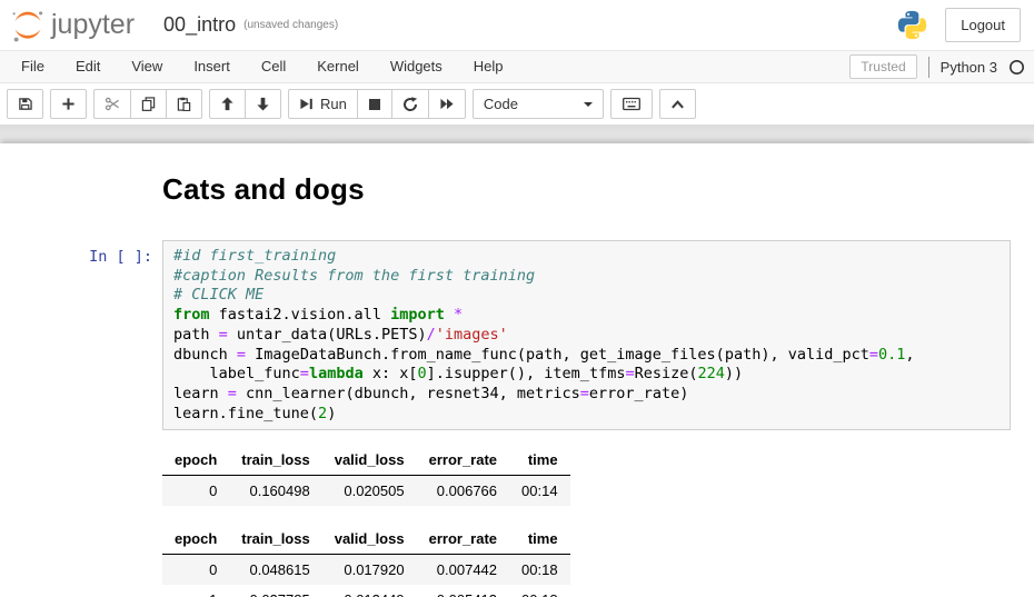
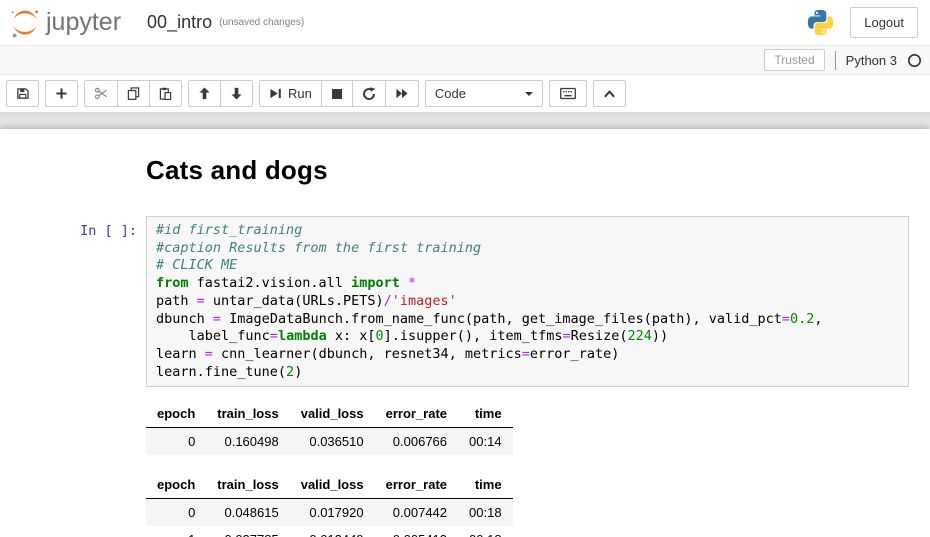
  jupyter
  00_intro
  (unsaved changes)
  Logout
- File
- Edit
- View
- Insert
- Cell
- Kernel
- Widgets
- Help
  Trusted
  Python 3
  Run
  Code
  Cats and dogs
  In [ ]:
  #id first_training
  #caption Results from the first training
  # CLICK ME
  from fastai2.vision.all import *
  path = untar_data(URLs.PETS)/'images'
- dbunch = ImageDataBunch.from_name_func(path, get_image_files(path), valid_pct=0.1,
+ dbunch = ImageDataBunch.from_name_func(path, get_image_files(path), valid_pct=0.2,
  label_func=lambda x: x[0].isupper(), item_tfms=Resize(224))
  learn = cnn_learner(dbunch, resnet34, metrics=error_rate)
  learn.fine_tune(2)
  epoch	train_loss	valid_loss	error_rate	time
- 0	0.160498	0.020505	0.006766	00:14
+ 0	0.160498	0.036510	0.006766	00:14
  epoch	train_loss	valid_loss	error_rate	time
  0	0.048615	0.017920	0.007442	00:18
